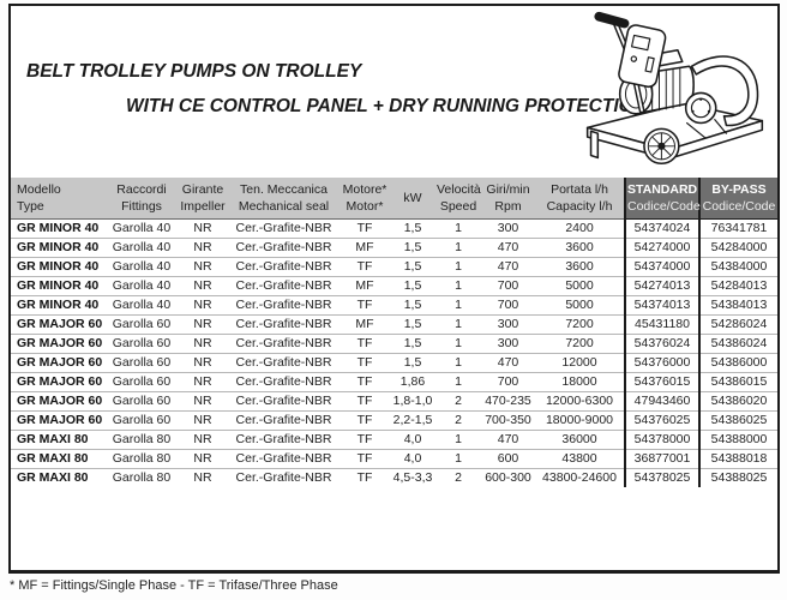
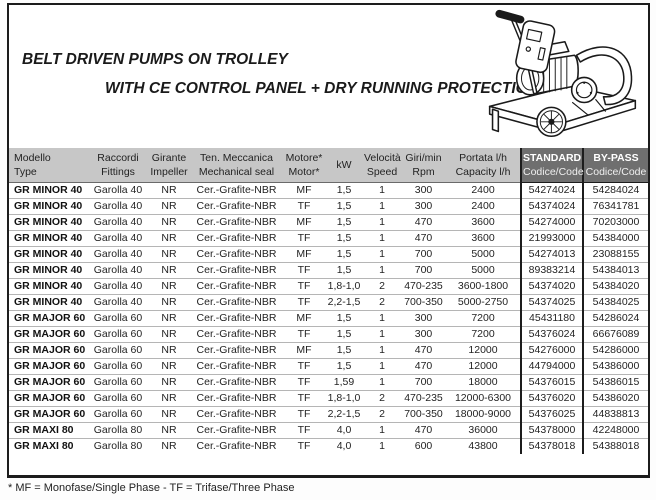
- BELT TROLLEY PUMPS ON TROLLEY
+ BELT DRIVEN PUMPS ON TROLLEY
  WITH CE CONTROL PANEL + DRY RUNNING PROTECTI
  Modello Type	Raccordi Fittings	Girante Impeller	Ten. Meccanica Mechanical seal	Motore* Motor*	kW	Velocità Speed	Giri/min Rpm	Portata l/h Capacity l/h	STANDARD Codice/Code	BY-PASS Codice/Code
+ GR MINOR 40	Garolla 40	NR	Cer.-Grafite-NBR	MF	1,5	1	300	2400	54274024	54284024
  GR MINOR 40	Garolla 40	NR	Cer.-Grafite-NBR	TF	1,5	1	300	2400	54374024	76341781
- GR MINOR 40	Garolla 40	NR	Cer.-Grafite-NBR	MF	1,5	1	470	3600	54274000	54284000
+ GR MINOR 40	Garolla 40	NR	Cer.-Grafite-NBR	MF	1,5	1	470	3600	54274000	70203000
- GR MINOR 40	Garolla 40	NR	Cer.-Grafite-NBR	TF	1,5	1	470	3600	54374000	54384000
+ GR MINOR 40	Garolla 40	NR	Cer.-Grafite-NBR	TF	1,5	1	470	3600	21993000	54384000
- GR MINOR 40	Garolla 40	NR	Cer.-Grafite-NBR	MF	1,5	1	700	5000	54274013	54284013
+ GR MINOR 40	Garolla 40	NR	Cer.-Grafite-NBR	MF	1,5	1	700	5000	54274013	23088155
- GR MINOR 40	Garolla 40	NR	Cer.-Grafite-NBR	TF	1,5	1	700	5000	54374013	54384013
+ GR MINOR 40	Garolla 40	NR	Cer.-Grafite-NBR	TF	1,5	1	700	5000	89383214	54384013
+ GR MINOR 40	Garolla 40	NR	Cer.-Grafite-NBR	TF	1,8-1,0	2	470-235	3600-1800	54374020	54384020
+ GR MINOR 40	Garolla 40	NR	Cer.-Grafite-NBR	TF	2,2-1,5	2	700-350	5000-2750	54374025	54384025
  GR MAJOR 60	Garolla 60	NR	Cer.-Grafite-NBR	MF	1,5	1	300	7200	45431180	54286024
- GR MAJOR 60	Garolla 60	NR	Cer.-Grafite-NBR	TF	1,5	1	300	7200	54376024	54386024
+ GR MAJOR 60	Garolla 60	NR	Cer.-Grafite-NBR	TF	1,5	1	300	7200	54376024	66676089
+ GR MAJOR 60	Garolla 60	NR	Cer.-Grafite-NBR	MF	1,5	1	470	12000	54276000	54286000
- GR MAJOR 60	Garolla 60	NR	Cer.-Grafite-NBR	TF	1,5	1	470	12000	54376000	54386000
+ GR MAJOR 60	Garolla 60	NR	Cer.-Grafite-NBR	TF	1,5	1	470	12000	44794000	54386000
- GR MAJOR 60	Garolla 60	NR	Cer.-Grafite-NBR	TF	1,86	1	700	18000	54376015	54386015
+ GR MAJOR 60	Garolla 60	NR	Cer.-Grafite-NBR	TF	1,59	1	700	18000	54376015	54386015
- GR MAJOR 60	Garolla 60	NR	Cer.-Grafite-NBR	TF	1,8-1,0	2	470-235	12000-6300	47943460	54386020
+ GR MAJOR 60	Garolla 60	NR	Cer.-Grafite-NBR	TF	1,8-1,0	2	470-235	12000-6300	54376020	54386020
- GR MAJOR 60	Garolla 60	NR	Cer.-Grafite-NBR	TF	2,2-1,5	2	700-350	18000-9000	54376025	54386025
+ GR MAJOR 60	Garolla 60	NR	Cer.-Grafite-NBR	TF	2,2-1,5	2	700-350	18000-9000	54376025	44838813
- GR MAXI 80	Garolla 80	NR	Cer.-Grafite-NBR	TF	4,0	1	470	36000	54378000	54388000
+ GR MAXI 80	Garolla 80	NR	Cer.-Grafite-NBR	TF	4,0	1	470	36000	54378000	42248000
- GR MAXI 80	Garolla 80	NR	Cer.-Grafite-NBR	TF	4,0	1	600	43800	36877001	54388018
+ GR MAXI 80	Garolla 80	NR	Cer.-Grafite-NBR	TF	4,0	1	600	43800	54378018	54388018
- GR MAXI 80	Garolla 80	NR	Cer.-Grafite-NBR	TF	4,5-3,3	2	600-300	43800-24600	54378025	54388025
- * MF = Fittings/Single Phase - TF = Trifase/Three Phase
+ * MF = Monofase/Single Phase - TF = Trifase/Three Phase
